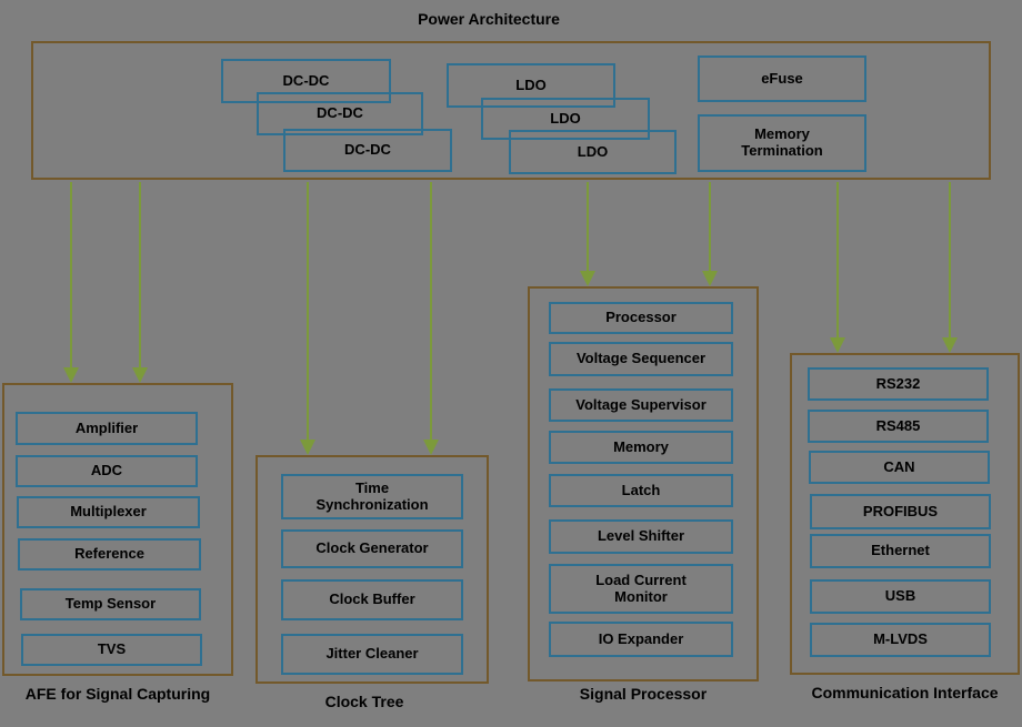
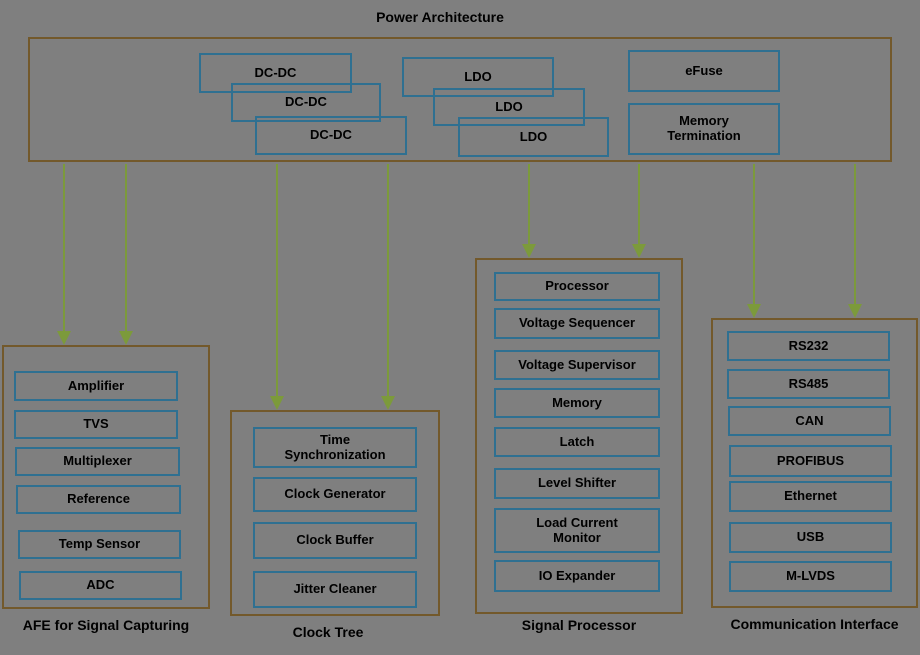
  Power Architecture
  DC-DC
  DC-DC
  DC-DC
  LDO
  LDO
  LDO
  eFuse
  Memory
  Termination
  Amplifier
- ADC
+ TVS
  Multiplexer
  Reference
  Temp Sensor
- TVS
+ ADC
  AFE for Signal Capturing
  Time
  Synchronization
  Clock Generator
  Clock Buffer
  Jitter Cleaner
  Clock Tree
  Processor
  Voltage Sequencer
  Voltage Supervisor
  Memory
  Latch
  Level Shifter
  Load Current
  Monitor
  IO Expander
  Signal Processor
  RS232
  RS485
  CAN
  PROFIBUS
  Ethernet
  USB
  M-LVDS
  Communication Interface
